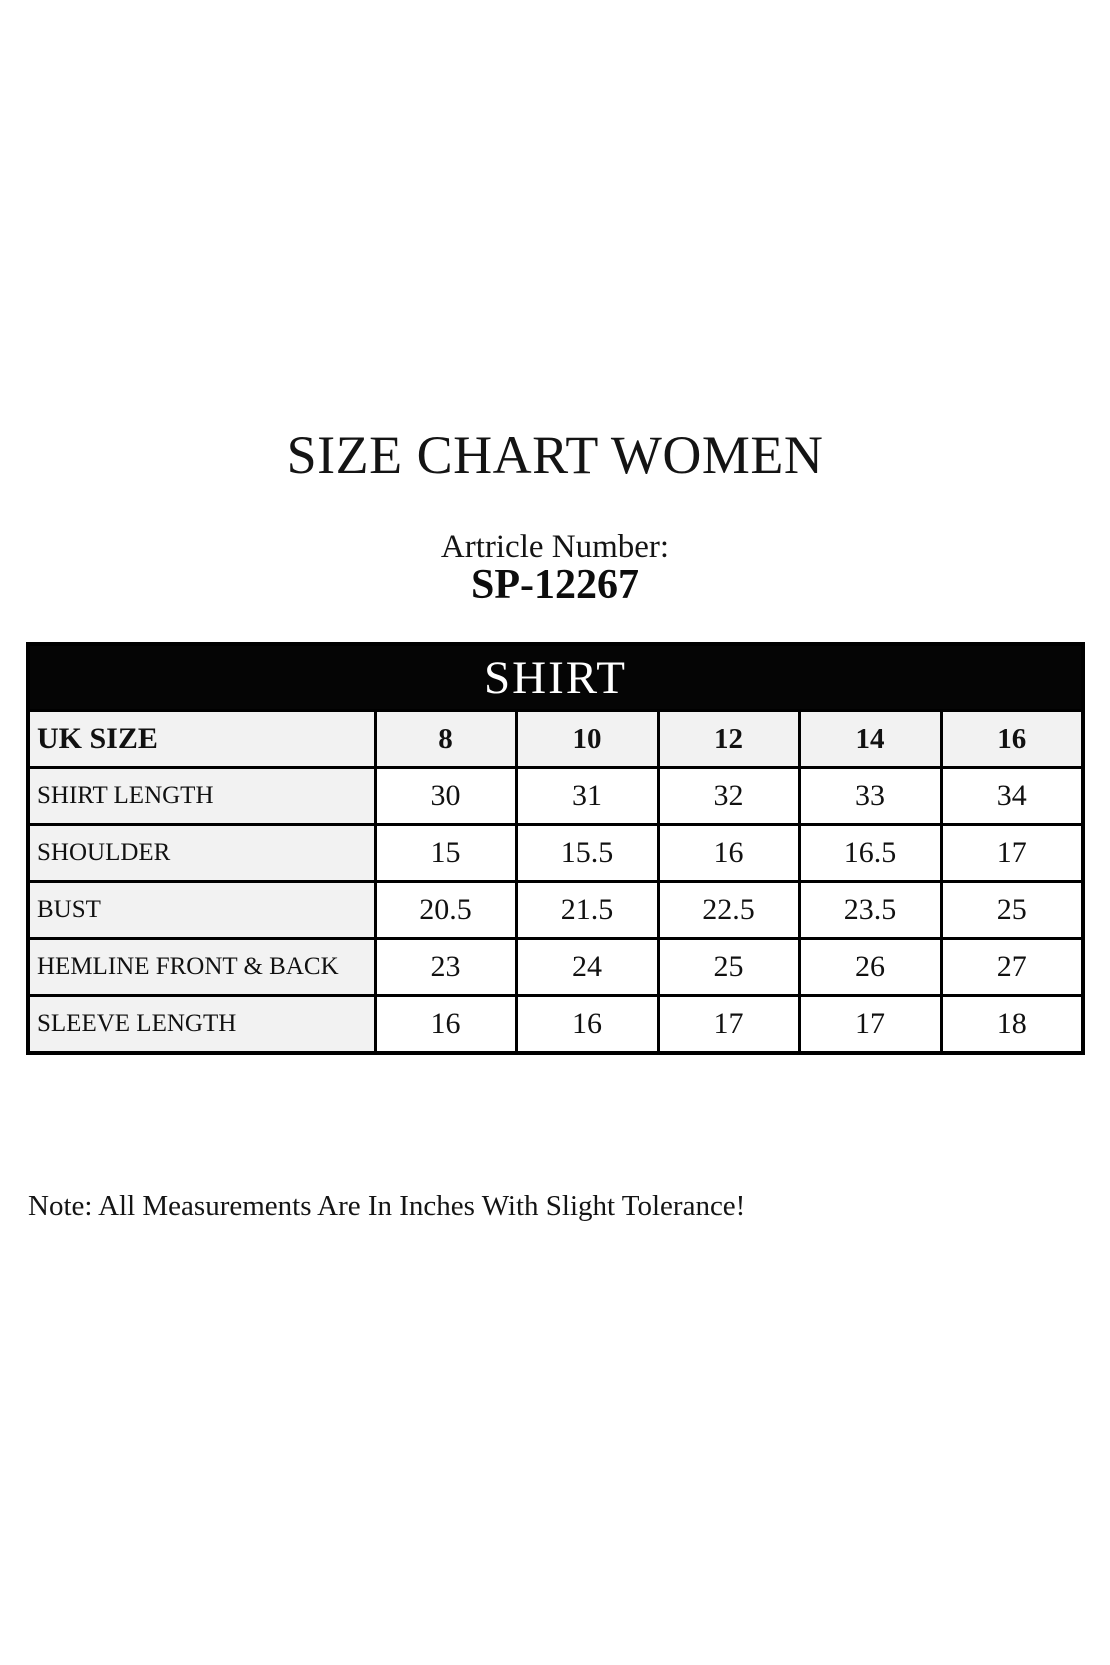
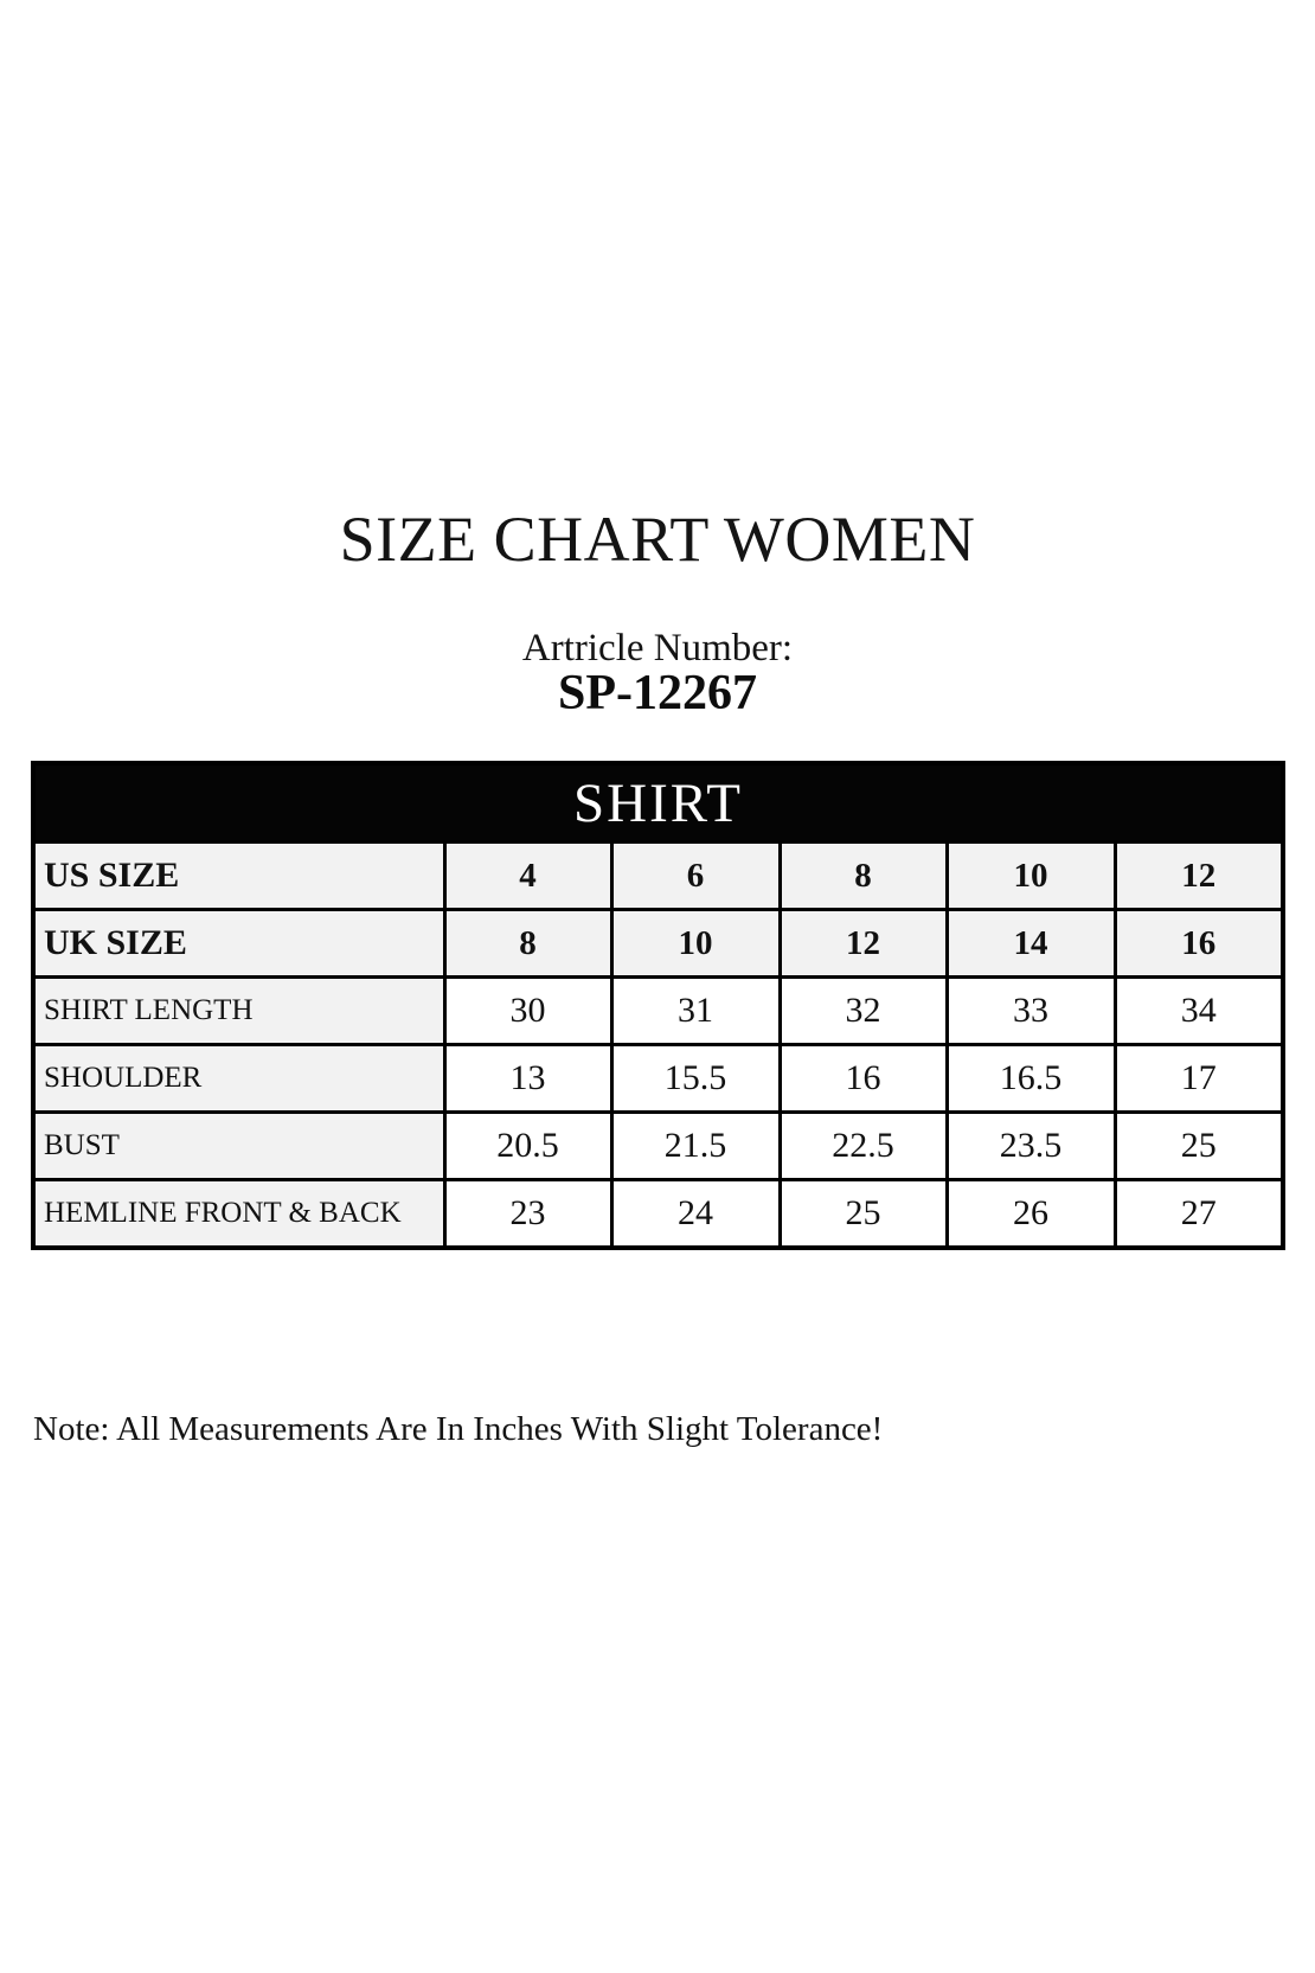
  SIZE CHART WOMEN
  Artricle Number:
  SP-12267
  SHIRT
+ US SIZE	4	6	8	10	12
  UK SIZE	8	10	12	14	16
  SHIRT LENGTH	30	31	32	33	34
- SHOULDER	15	15.5	16	16.5	17
+ SHOULDER	13	15.5	16	16.5	17
  BUST	20.5	21.5	22.5	23.5	25
  HEMLINE FRONT & BACK	23	24	25	26	27
- SLEEVE LENGTH	16	16	17	17	18
  Note: All Measurements Are In Inches With Slight Tolerance!
